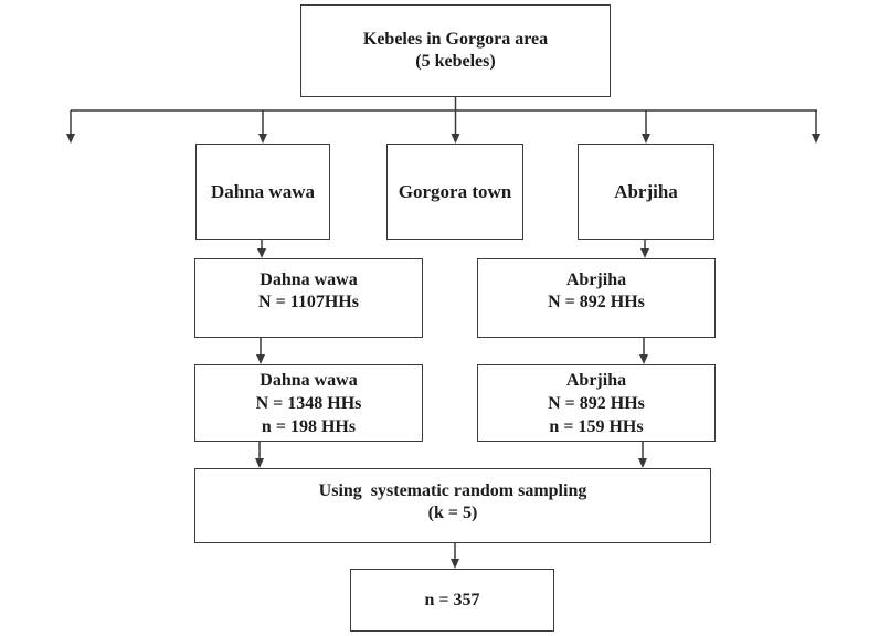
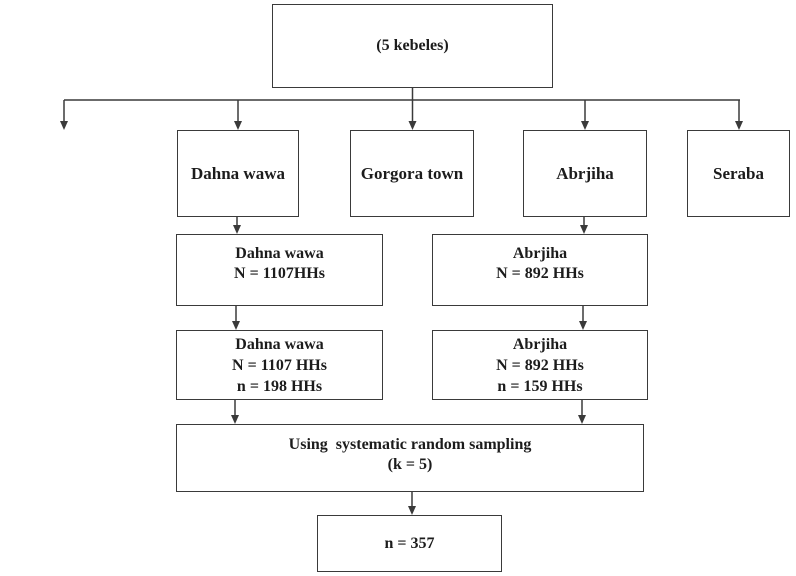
- Kebeles in Gorgora area
  (5 kebeles)
  Dahna wawa
  Gorgora town
  Abrjiha
+ Seraba
  Dahna wawa
  N = 1107HHs
  Abrjiha
  N = 892 HHs
  Dahna wawa
- N = 1348 HHs
+ N = 1107 HHs
  n = 198 HHs
  Abrjiha
  N = 892 HHs
  n = 159 HHs
  Using systematic random sampling
  (k = 5)
  n = 357
